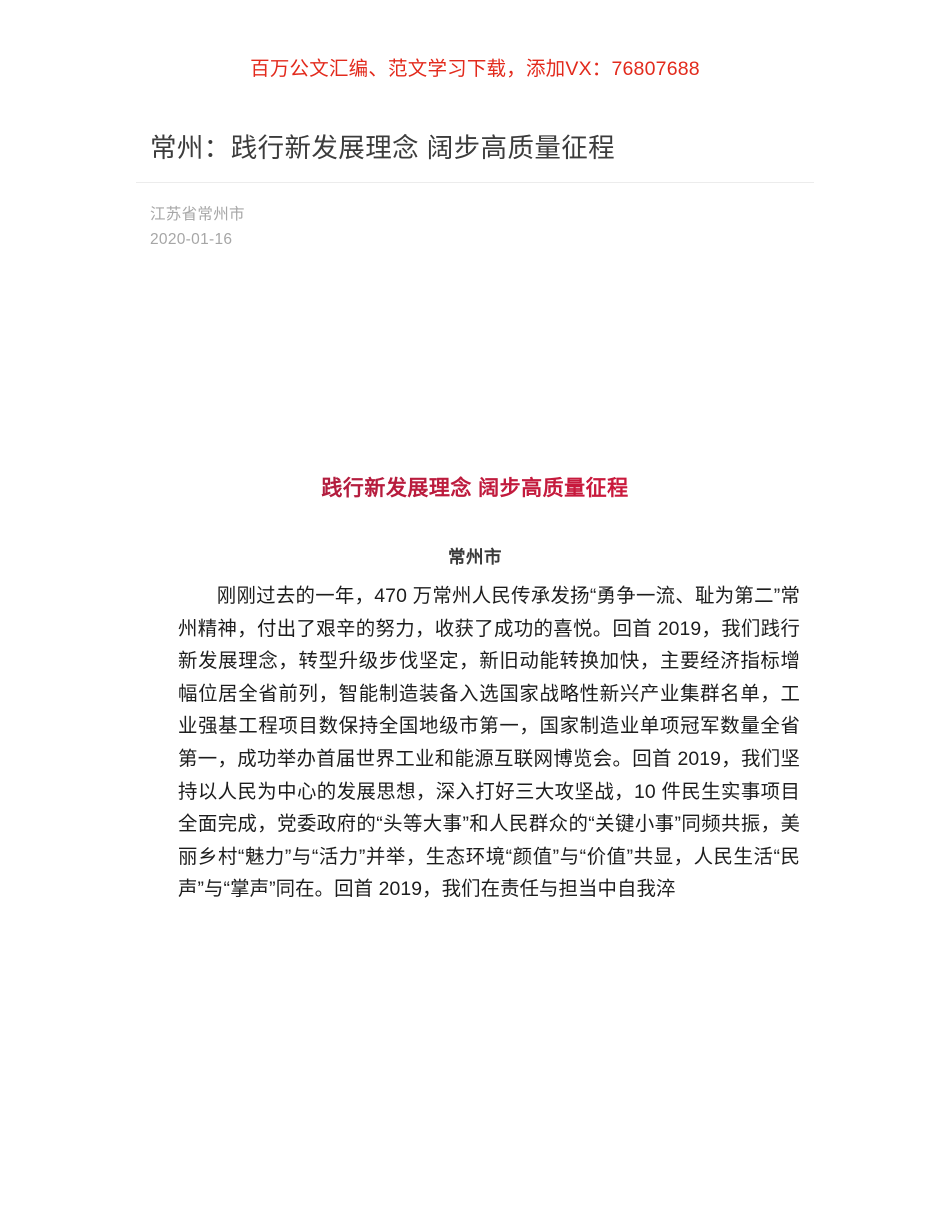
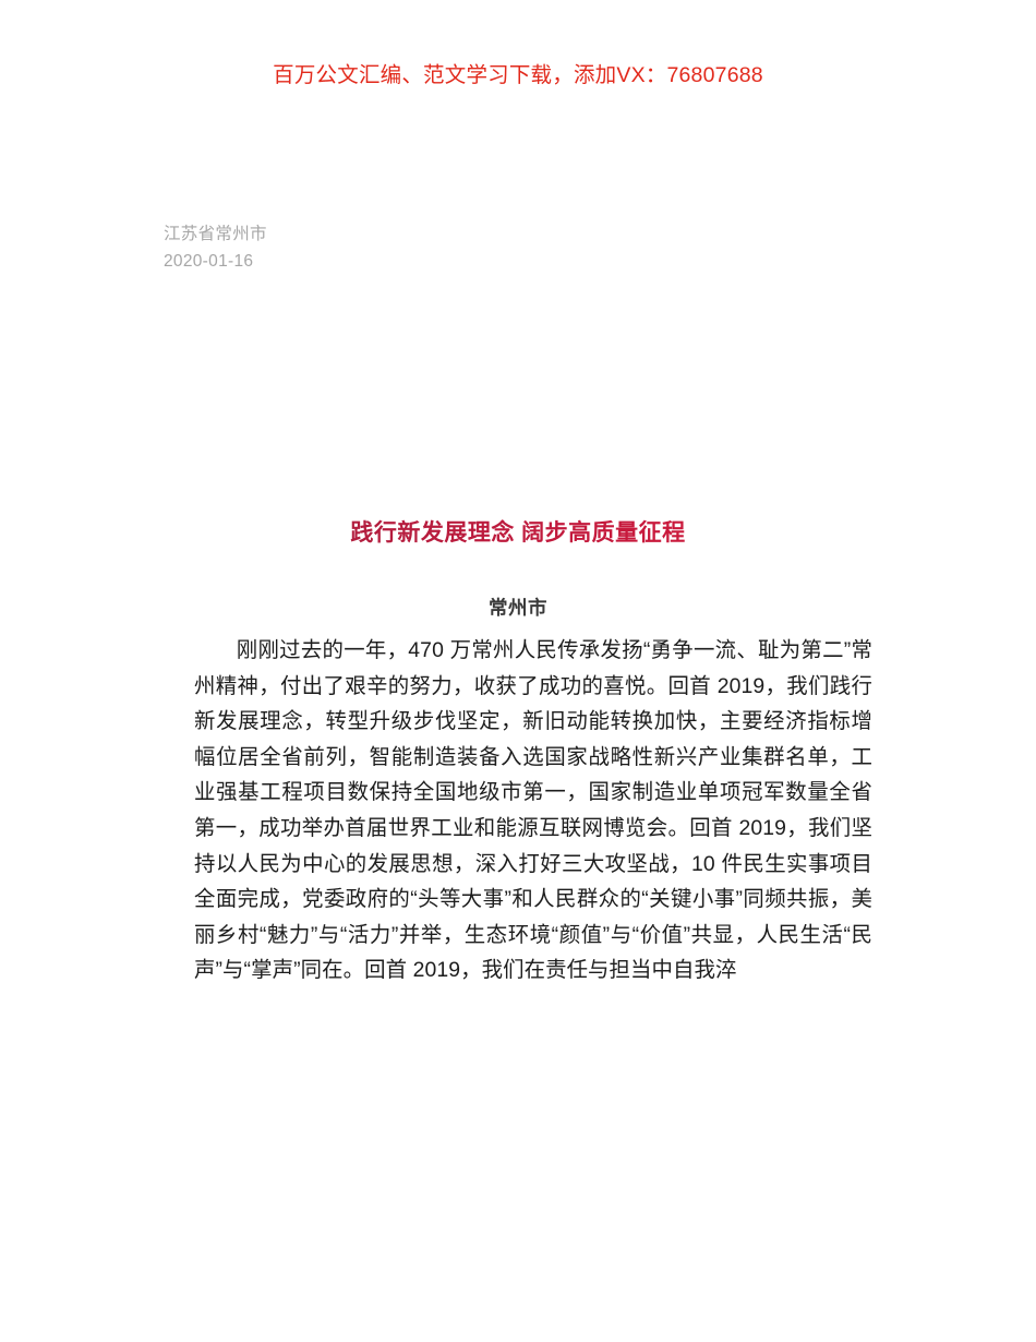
  百万公文汇编、范文学习下载，添加VX：76807688
- 常州：践行新发展理念 阔步高质量征程
  江苏省常州市
  2020-01-16
  践行新发展理念 阔步高质量征程
  常州市
  刚刚过去的一年，470 万常州人民传承发扬“勇争一流、耻为第二”常州精神，付出了艰辛的努力，收获了成功的喜悦。回首 2019，我们践行新发展理念，转型升级步伐坚定，新旧动能转换加快，主要经济指标增幅位居全省前列，智能制造装备入选国家战略性新兴产业集群名单，工业强基工程项目数保持全国地级市第一，国家制造业单项冠军数量全省第一，成功举办首届世界工业和能源互联网博览会。回首 2019，我们坚持以人民为中心的发展思想，深入打好三大攻坚战，10 件民生实事项目全面完成，党委政府的“头等大事”和人民群众的“关键小事”同频共振，美丽乡村“魅力”与“活力”并举，生态环境“颜值”与“价值”共显，人民生活“民声”与“掌声”同在。回首 2019，我们在责任与担当中自我淬
